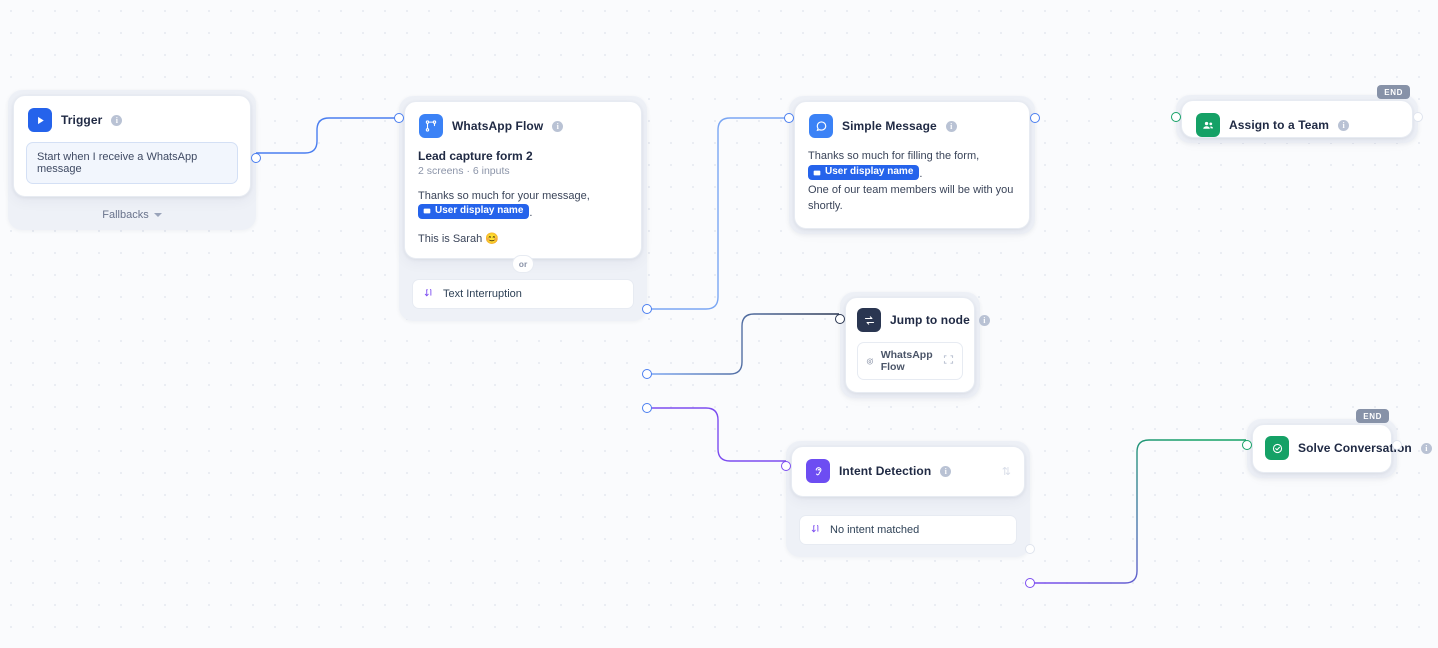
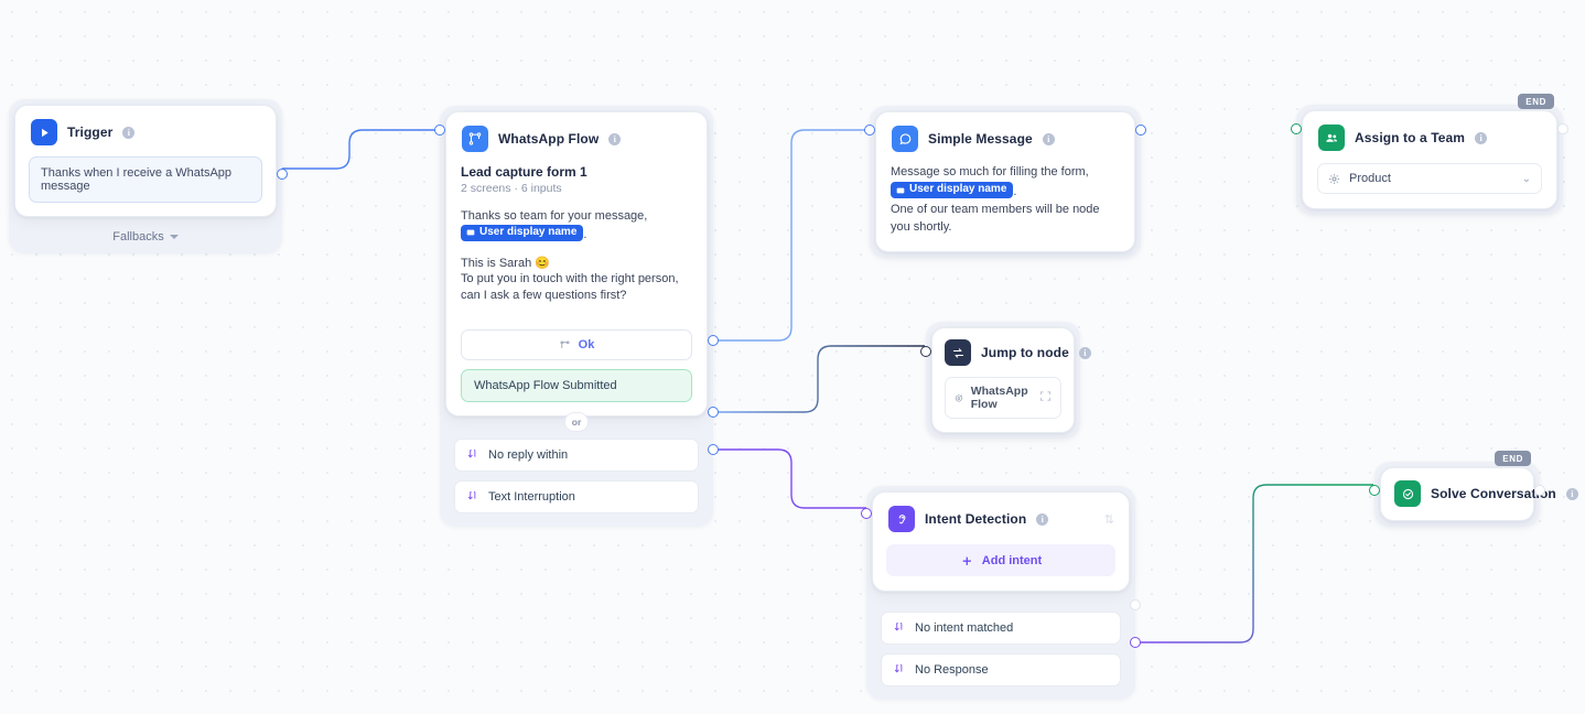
  Trigger
  i
- Start when I receive a WhatsApp message
+ Thanks when I receive a WhatsApp message
  Fallbacks
  WhatsApp Flow
  i
- Lead capture form 2
+ Lead capture form 1
  2 screens · 6 inputs
- Thanks so much for your message,
+ Thanks so team for your message,
  User display name
  .
  This is Sarah 😊
+ To put you in touch with the right person, can I ask a few questions first?
+ Ok
+ WhatsApp Flow Submitted
  or
+ No reply within
  Text Interruption
  Simple Message
  i
- Thanks so much for filling the form,
+ Message so much for filling the form,
  User display name
  .
- One of our team members will be with you shortly.
+ One of our team members will be node you shortly.
  END
  Assign to a Team
  i
+ Product
+ ⌄
  Jump to node
  i
  WhatsApp Flow
  Intent Detection
  i
  ⇅
+ ＋
+ Add intent
  No intent matched
+ No Response
  END
  Solve Conversatn
  i
